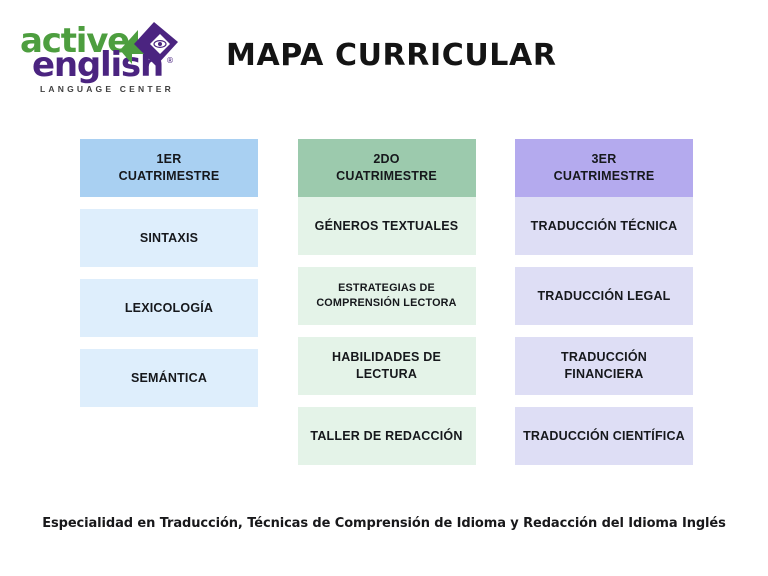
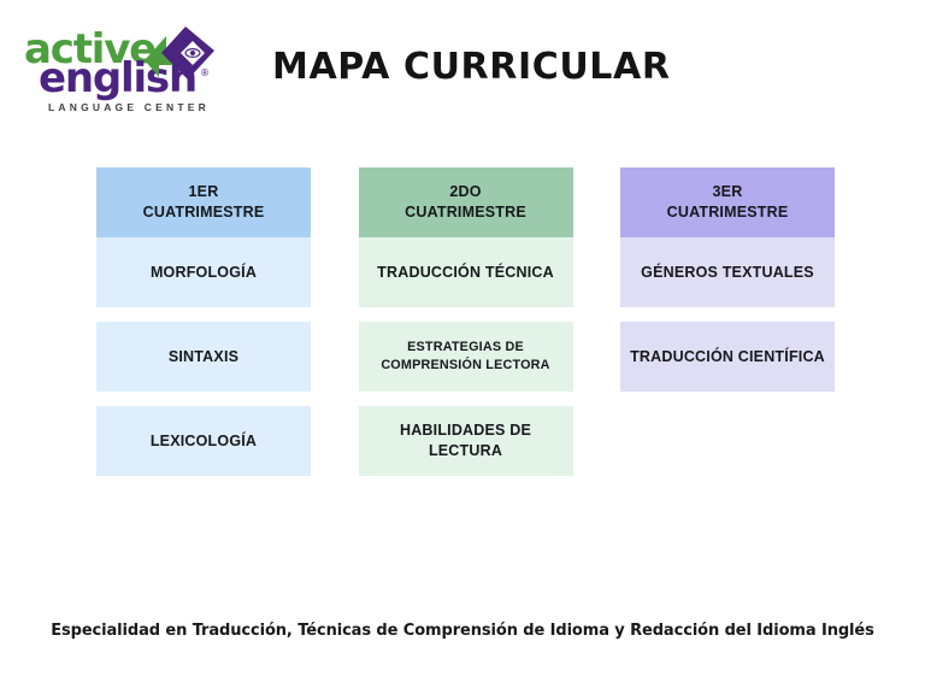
  active
  english
  ®
  LANGUAGE CENTER
  MAPA CURRICULAR
  1ER
  CUATRIMESTRE
+ MORFOLOGÍA
  SINTAXIS
  LEXICOLOGÍA
- SEMÁNTICA
  2DO
  CUATRIMESTRE
- GÉNEROS TEXTUALES
+ TRADUCCIÓN TÉCNICA
  ESTRATEGIAS DE COMPRENSIÓN LECTORA
  HABILIDADES DE LECTURA
- TALLER DE REDACCIÓN
  3ER
  CUATRIMESTRE
- TRADUCCIÓN TÉCNICA
+ GÉNEROS TEXTUALES
- TRADUCCIÓN LEGAL
- TRADUCCIÓN FINANCIERA
  TRADUCCIÓN CIENTÍFICA
  Especialidad en Traducción, Técnicas de Comprensión de Idioma y Redacción del Idioma Inglés
